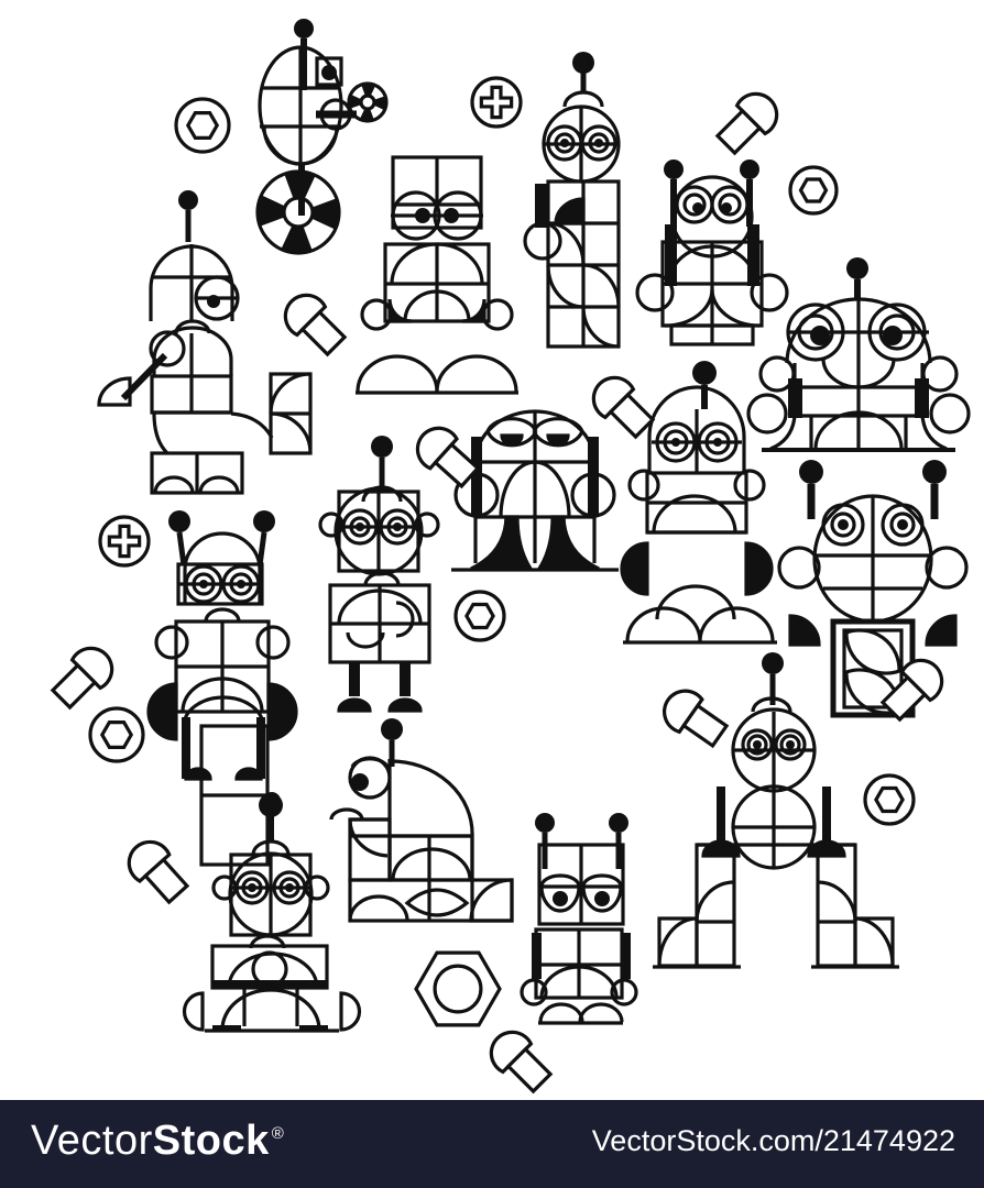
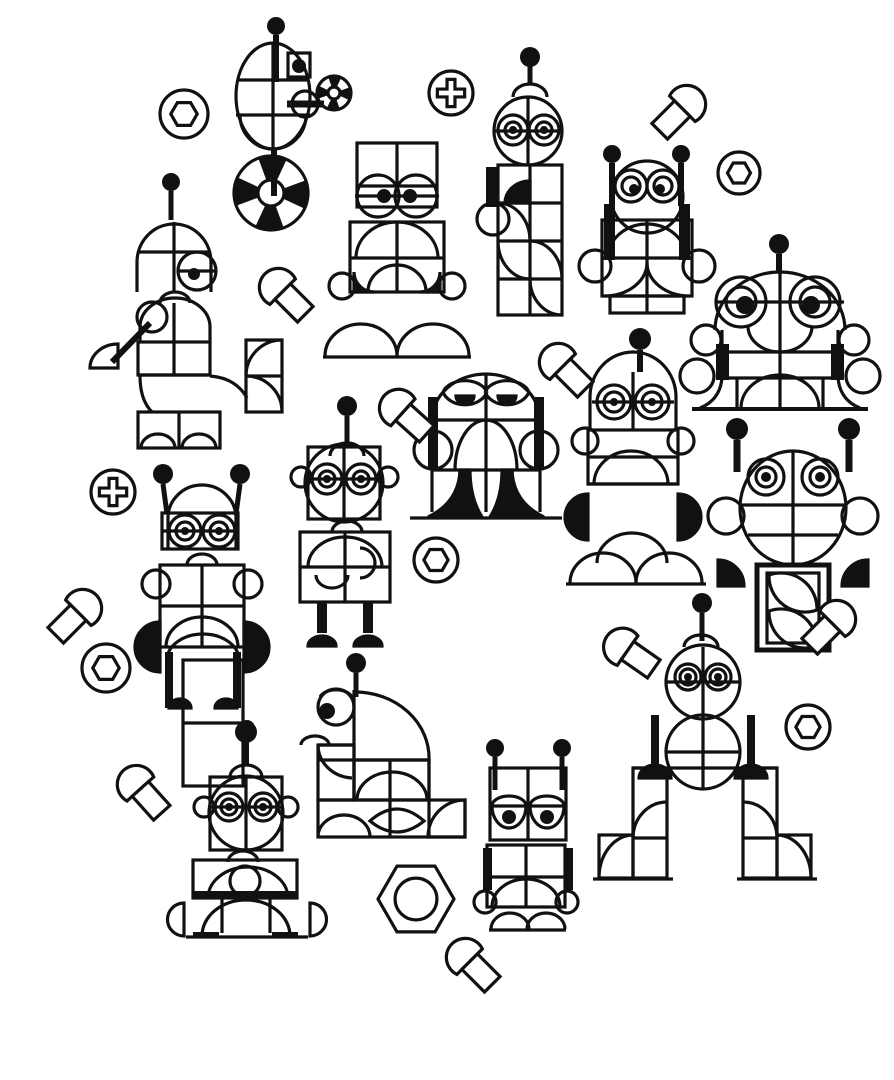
- VectorStock®
- VectorStock.com/21474922
